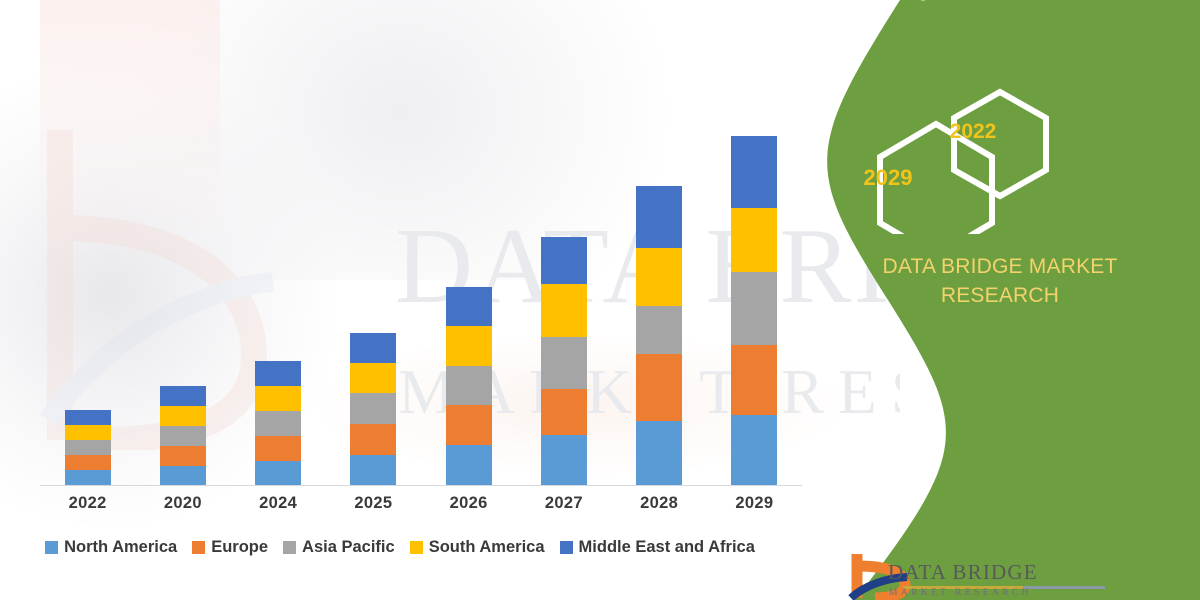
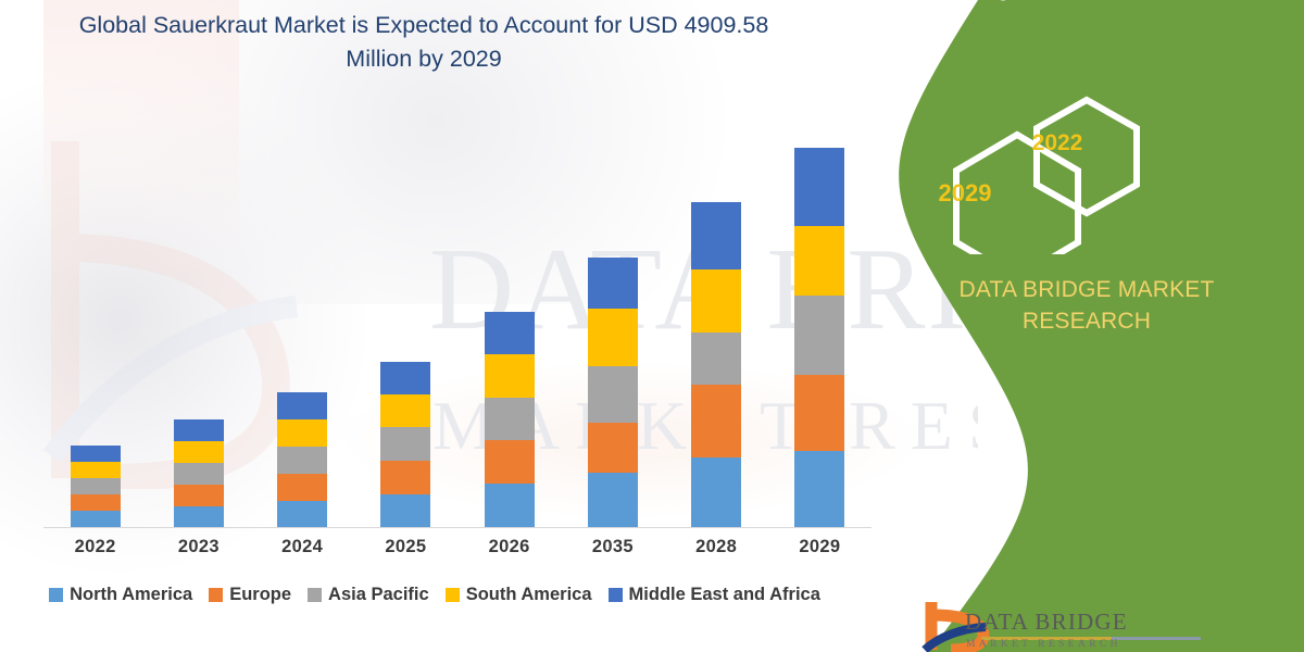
+ Global Sauerkraut Market is Expected to Account for USD 4909.58 Million by 2029
  2022
- 2020
+ 2023
  2024
  2025
  2026
- 2027
+ 2035
  2028
  2029
  North America
  Europe
  Asia Pacific
  South America
  Middle East and Africa
  2029
  2022
  DATA BRIDGE MARKET
  RESEARCH
  DATA BRIDGE
  MARKET RESEARCH
